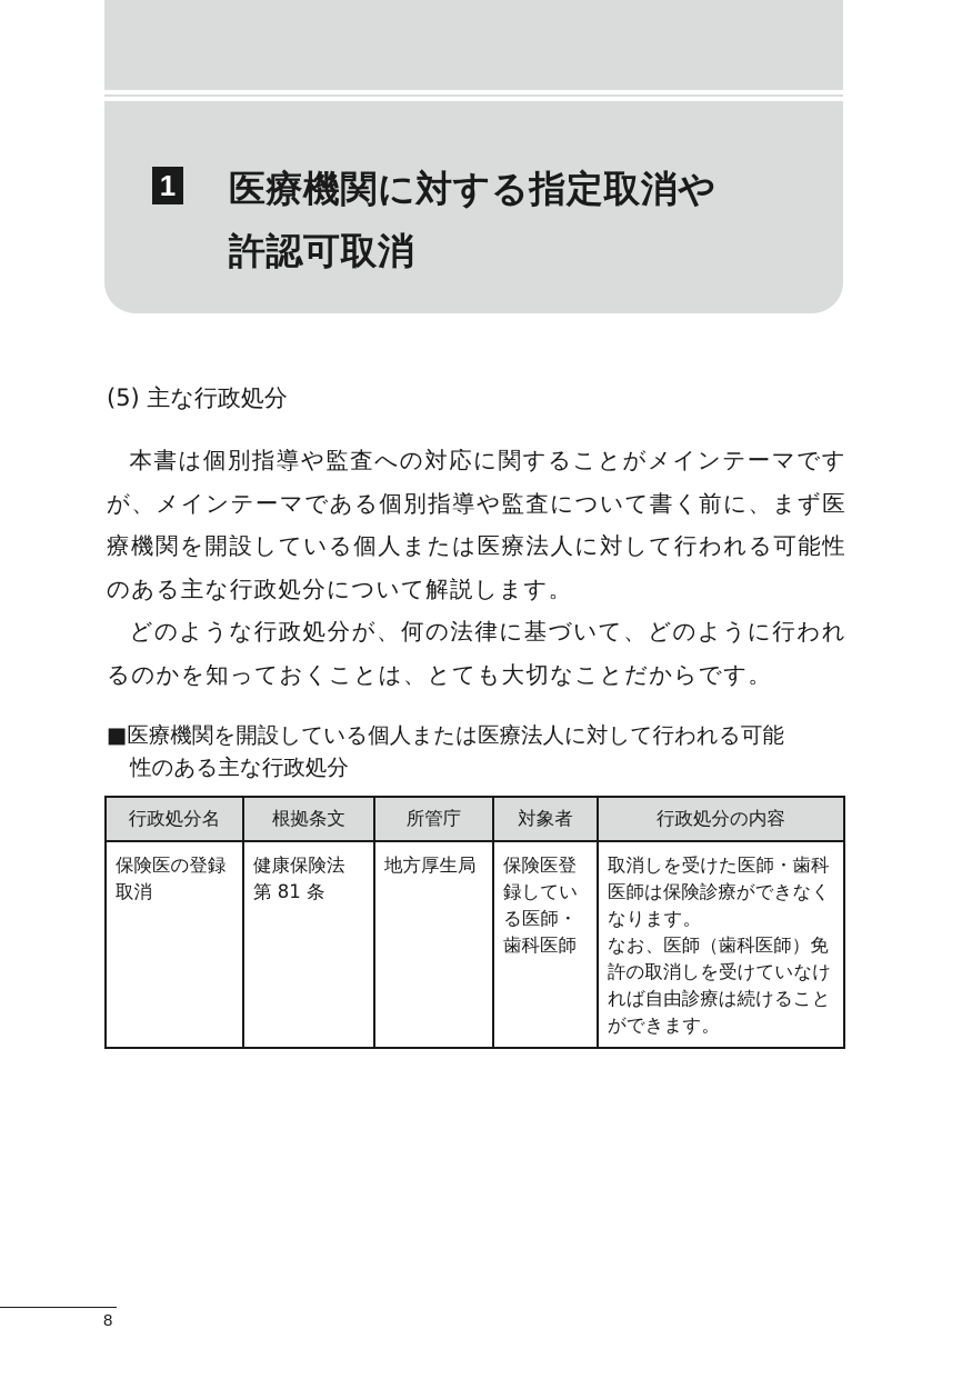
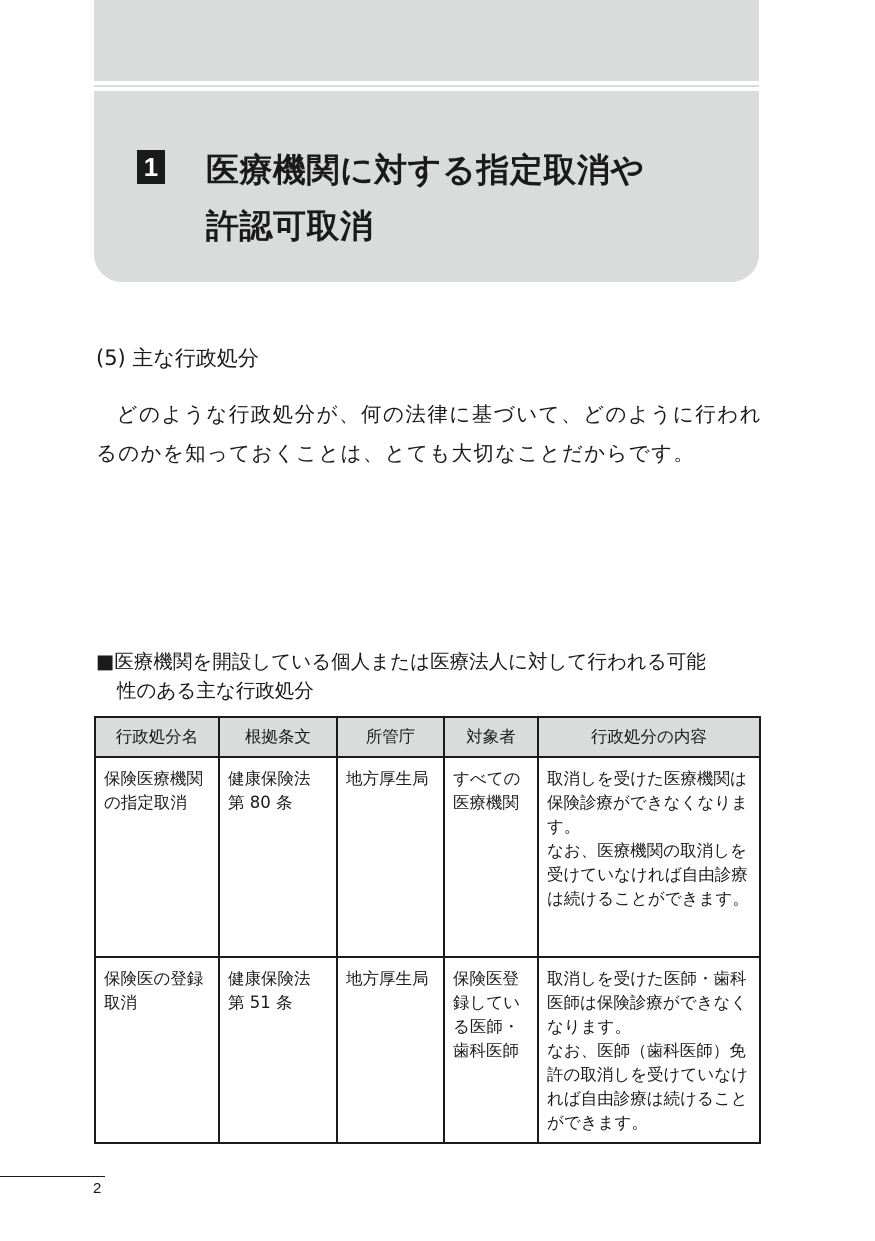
  1
  医療機関に対する指定取消や
  許認可取消
  (5) 主な行政処分
- 本書は個別指導や監査への対応に関することがメインテーマですが、メインテーマである個別指導や監査について書く前に、まず医療機関を開設している個人または医療法人に対して行われる可能性のある主な行政処分について解説します。
  どのような行政処分が、何の法律に基づいて、どのように行われるのかを知っておくことは、とても大切なことだからです。
  ■医療機関を開設している個人または医療法人に対して行われる可能
  性のある主な行政処分
  行政処分名	根拠条文	所管庁	対象者	行政処分の内容
+ 保険医療機関 の指定取消	健康保険法 第 80 条	地方厚生局	すべての 医療機関	取消しを受けた医療機関は保険診療ができなくなります。 なお、医療機関の取消しを受けていなければ自由診療は続けることができます。
- 保険医の登録 取消	健康保険法 第 81 条	地方厚生局	保険医登 録してい る医師・ 歯科医師	取消しを受けた医師・歯科医師は保険診療ができなくなります。 なお、医師（歯科医師）免許の取消しを受けていなければ自由診療は続けることができます。
+ 保険医の登録 取消	健康保険法 第 51 条	地方厚生局	保険医登 録してい る医師・ 歯科医師	取消しを受けた医師・歯科医師は保険診療ができなくなります。 なお、医師（歯科医師）免許の取消しを受けていなければ自由診療は続けることができます。
- 8
+ 2
